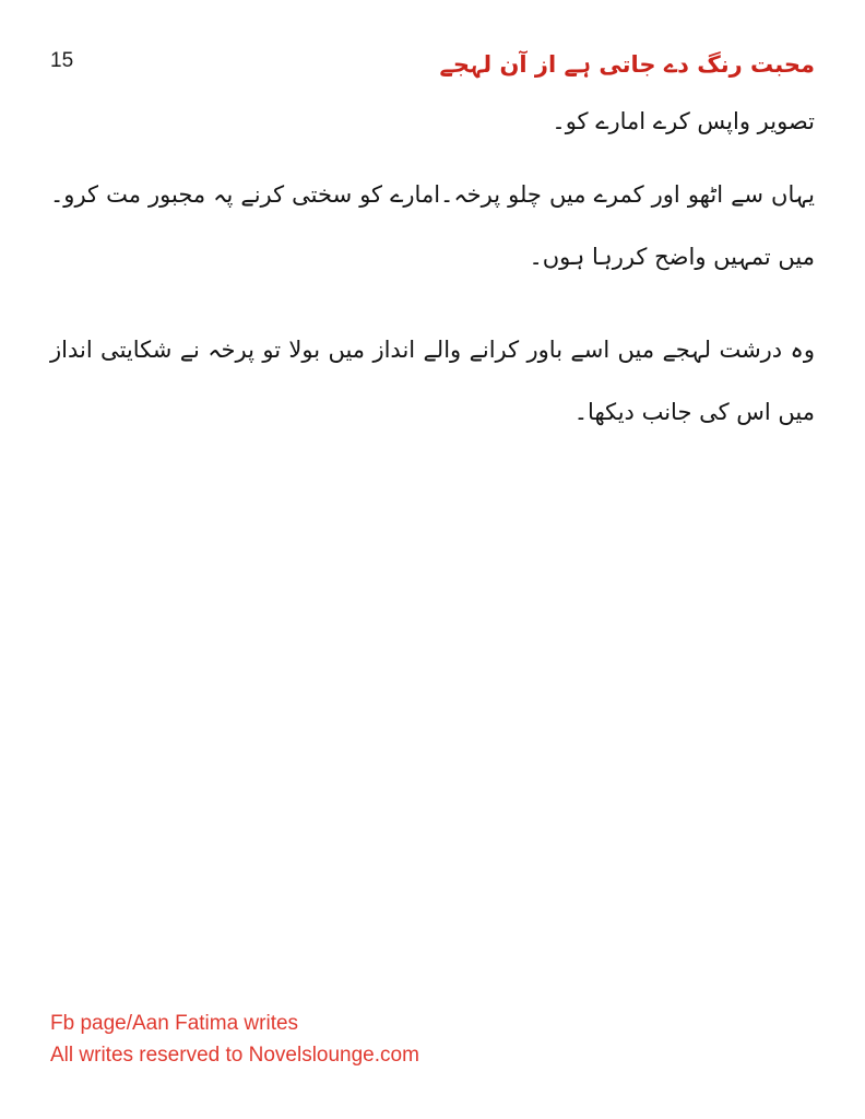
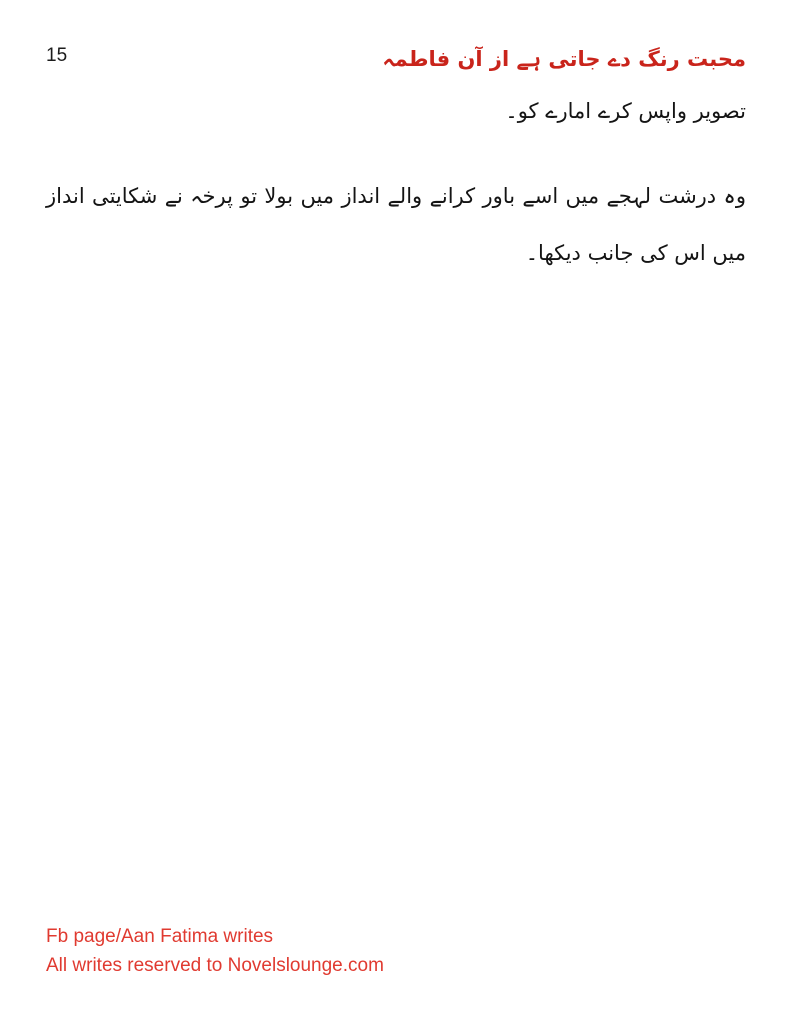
  15
- محبت رنگ دے جاتی ہے از آن لہجے
+ محبت رنگ دے جاتی ہے از آن فاطمہ
  تصویر واپس کرے امارے کو۔
- یہاں سے اٹھو اور کمرے میں چلو پرخہ۔امارے کو سختی کرنے پہ مجبور مت کرو۔میں تمہیں واضح کررہا ہوں۔
  وہ درشت لہجے میں اسے باور کرانے والے انداز میں بولا تو پرخہ نے شکایتی انداز میں اس کی جانب دیکھا۔
  Fb page/Aan Fatima writes
  All writes reserved to Novelslounge.com
